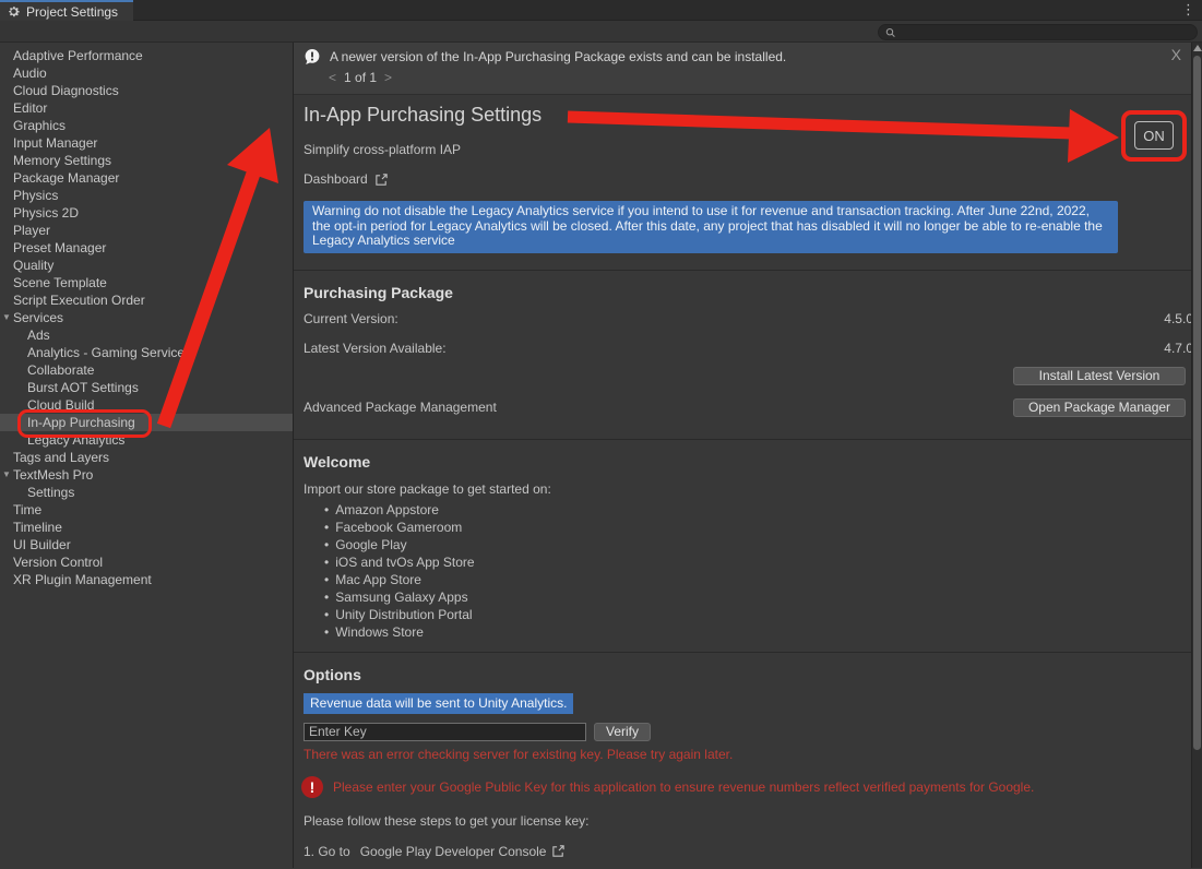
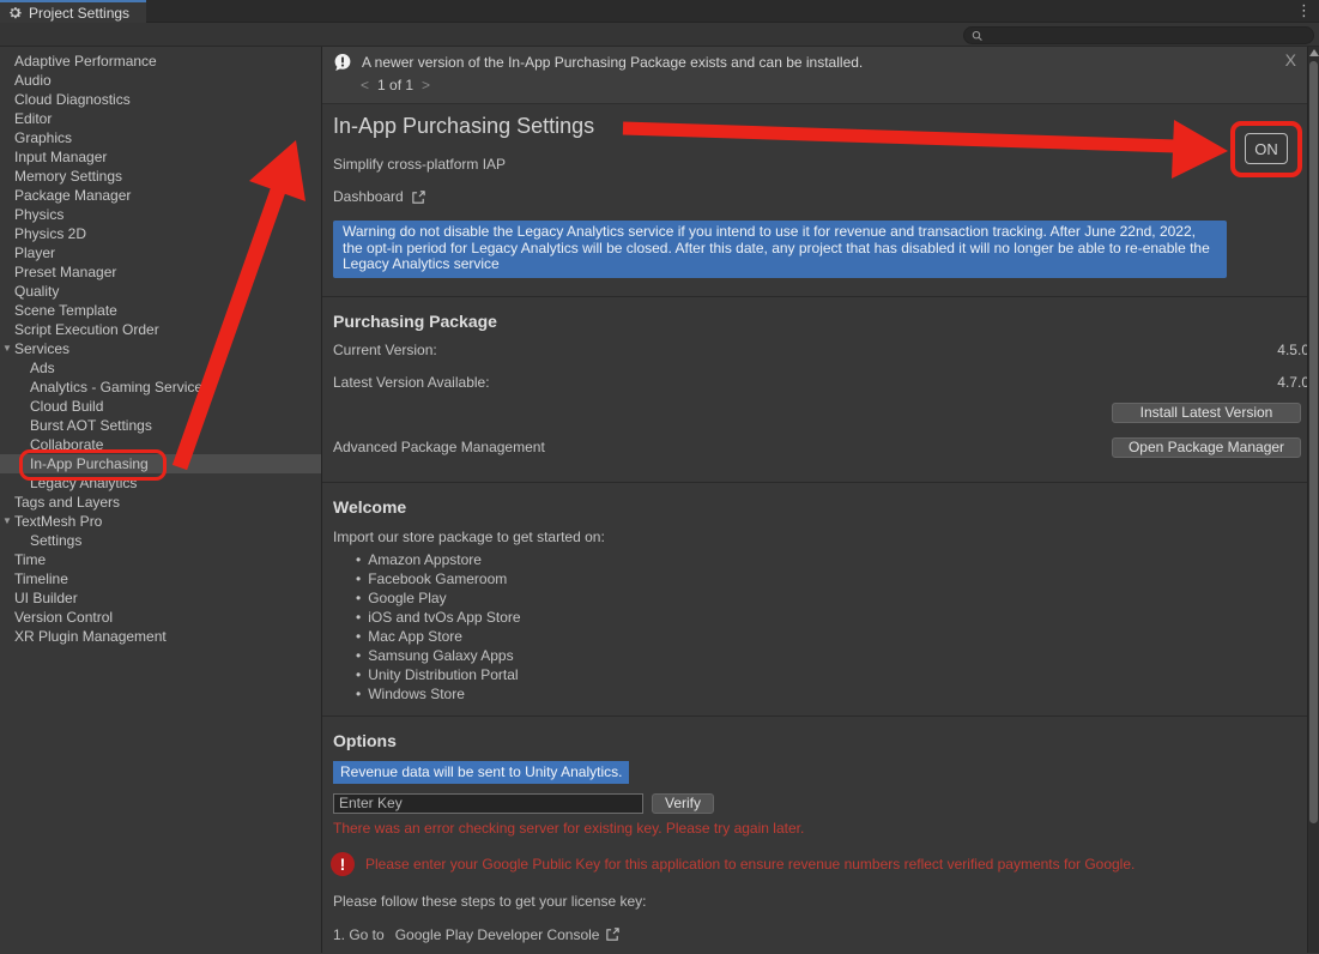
  Project Settings
  ⋮
  Adaptive Performance
  Audio
  Cloud Diagnostics
  Editor
  Graphics
  Input Manager
  Memory Settings
  Package Manager
  Physics
  Physics 2D
  Player
  Preset Manager
  Quality
  Scene Template
  Script Execution Order
  ▼
  Services
  Ads
  Analytics - Gaming Service
- Collaborate
+ Cloud Build
  Burst AOT Settings
- Cloud Build
+ Collaborate
  In-App Purchasing
  Legacy Analytics
  Tags and Layers
  ▼
  TextMesh Pro
  Settings
  Time
  Timeline
  UI Builder
  Version Control
  XR Plugin Management
  A newer version of the In-App Purchasing Package exists and can be installed.
  <
  1 of 1
  >
  X
  In-App Purchasing Settings
  ON
  Simplify cross-platform IAP
  Dashboard
  Warning do not disable the Legacy Analytics service if you intend to use it for revenue and transaction tracking. After June 22nd, 2022, the opt-in period for Legacy Analytics will be closed. After this date, any project that has disabled it will no longer be able to re-enable the Legacy Analytics service
  Purchasing Package
  Current Version:
  4.5.0
  Latest Version Available:
  4.7.0
  Install Latest Version
  Advanced Package Management
  Open Package Manager
  Welcome
  Import our store package to get started on:
  Amazon Appstore
  Facebook Gameroom
  Google Play
  iOS and tvOs App Store
  Mac App Store
  Samsung Galaxy Apps
  Unity Distribution Portal
  Windows Store
  Options
  Revenue data will be sent to Unity Analytics.
  Enter Key
  Verify
  There was an error checking server for existing key. Please try again later.
  !
  Please enter your Google Public Key for this application to ensure revenue numbers reflect verified payments for Google.
  Please follow these steps to get your license key:
  1. Go to
  Google Play Developer Console
